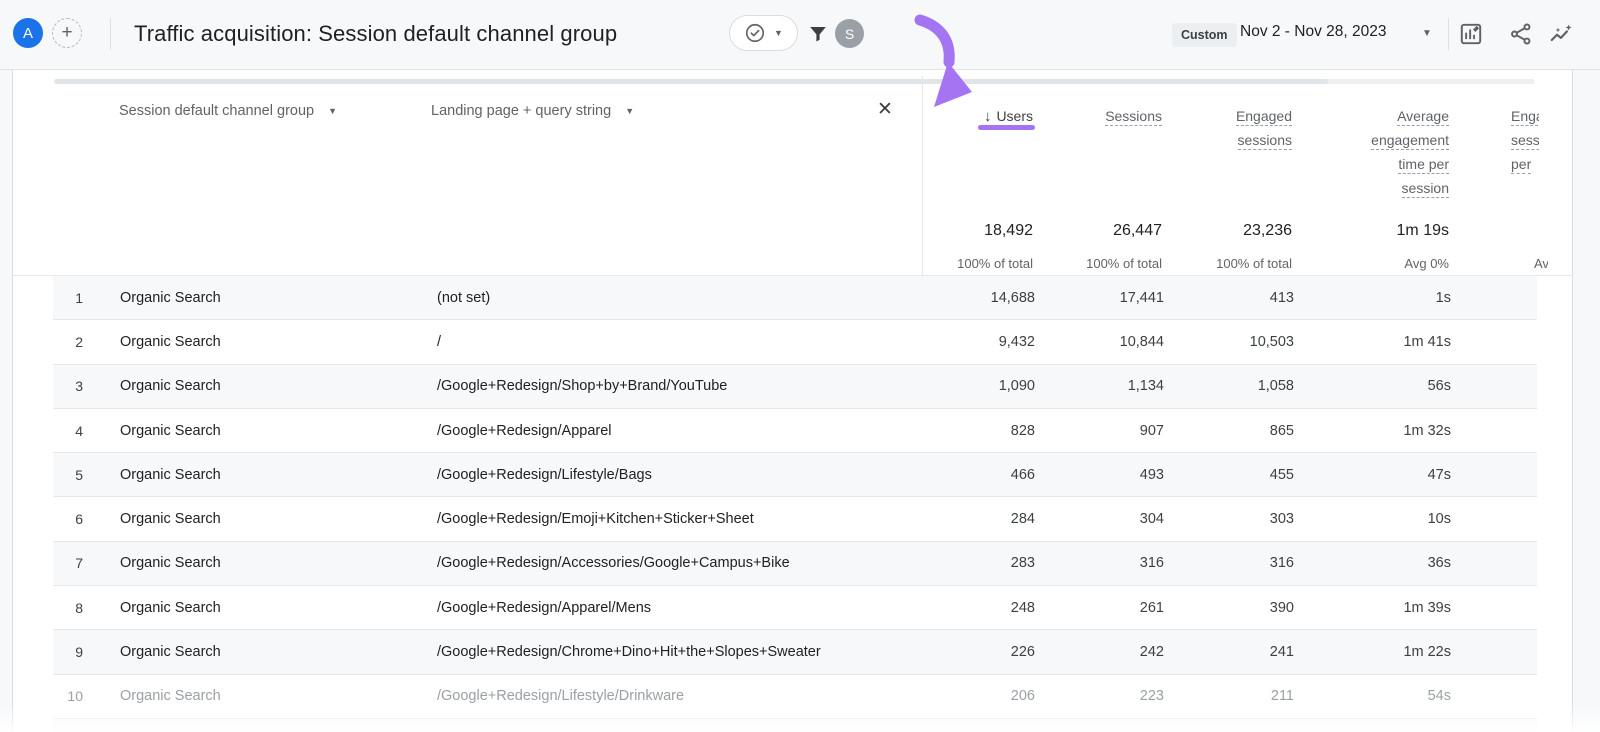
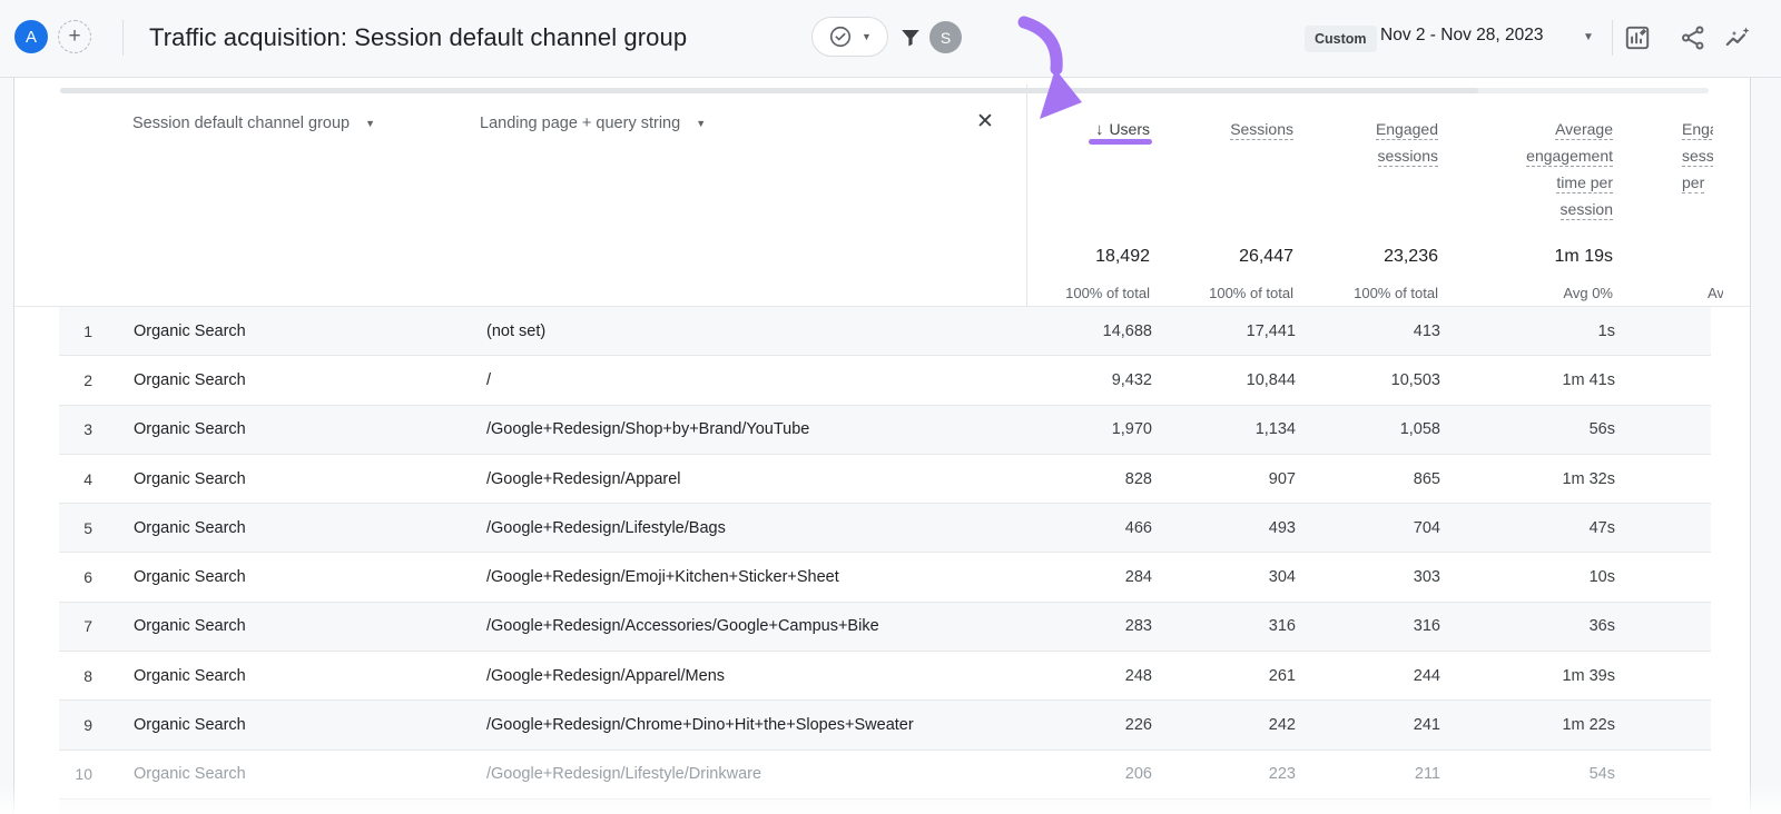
  A
  +
  Traffic acquisition: Session default channel group
  ▼
  S
  Custom
  Nov 2 - Nov 28, 2023
  ▼
  Session default channel group
  ▼
  Landing page + query string
  ▼
  ✕
  ↓ Users
  Sessions
  Engaged
  sessions
  Average
  engagement
  time per
  session
  per
  18,492
  100% of total
  26,447
  100% of total
  23,236
  100% of total
  1m 19s
  Avg 0%
  1
  Organic Search
  (not set)
  14,688
  17,441
  413
  1s
  2
  Organic Search
  /
  9,432
  10,844
  10,503
  1m 41s
  3
  Organic Search
  /Google+Redesign/Shop+by+Brand/YouTube
- 1,090
+ 1,970
  1,134
  1,058
  56s
  4
  Organic Search
  /Google+Redesign/Apparel
  828
  907
  865
  1m 32s
  5
  Organic Search
  /Google+Redesign/Lifestyle/Bags
  466
  493
- 455
+ 704
  47s
  6
  Organic Search
  /Google+Redesign/Emoji+Kitchen+Sticker+Sheet
  284
  304
  303
  10s
  7
  Organic Search
  /Google+Redesign/Accessories/Google+Campus+Bike
  283
  316
  316
  36s
  8
  Organic Search
  /Google+Redesign/Apparel/Mens
  248
  261
- 390
+ 244
  1m 39s
  9
  Organic Search
  /Google+Redesign/Chrome+Dino+Hit+the+Slopes+Sweater
  226
  242
  241
  1m 22s
  10
  Organic Search
  /Google+Redesign/Lifestyle/Drinkware
  206
  223
  211
  54s
